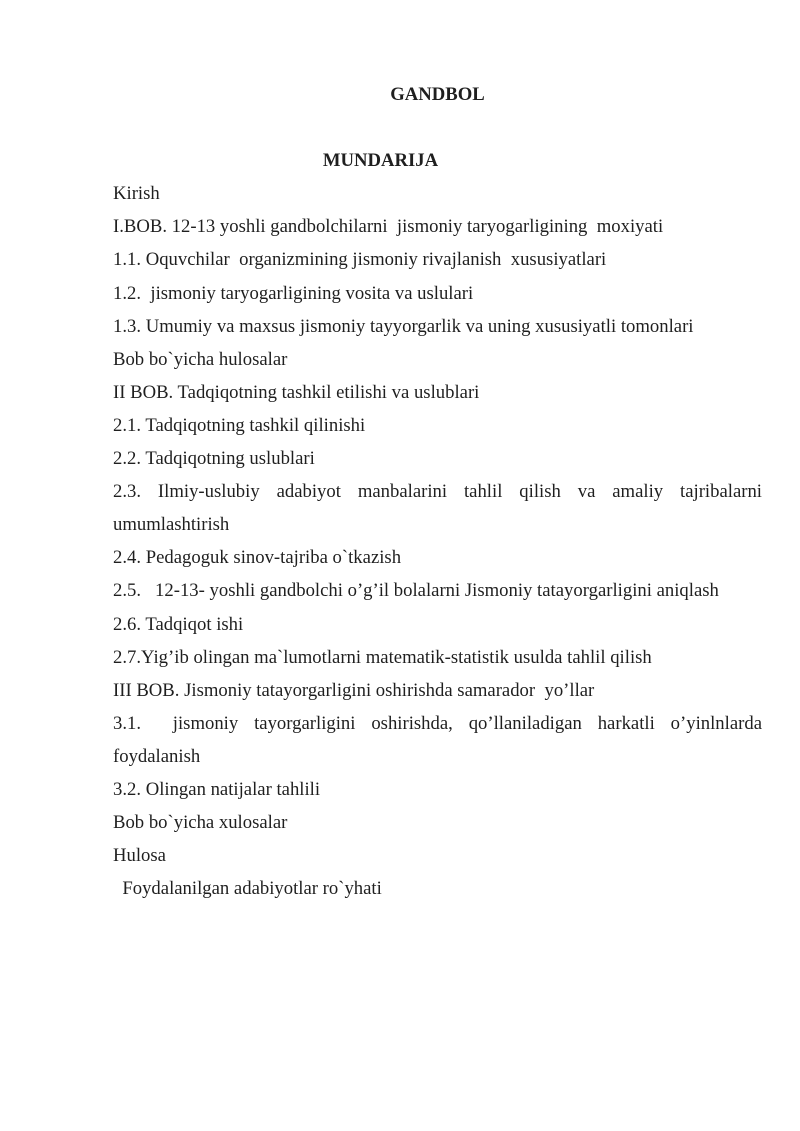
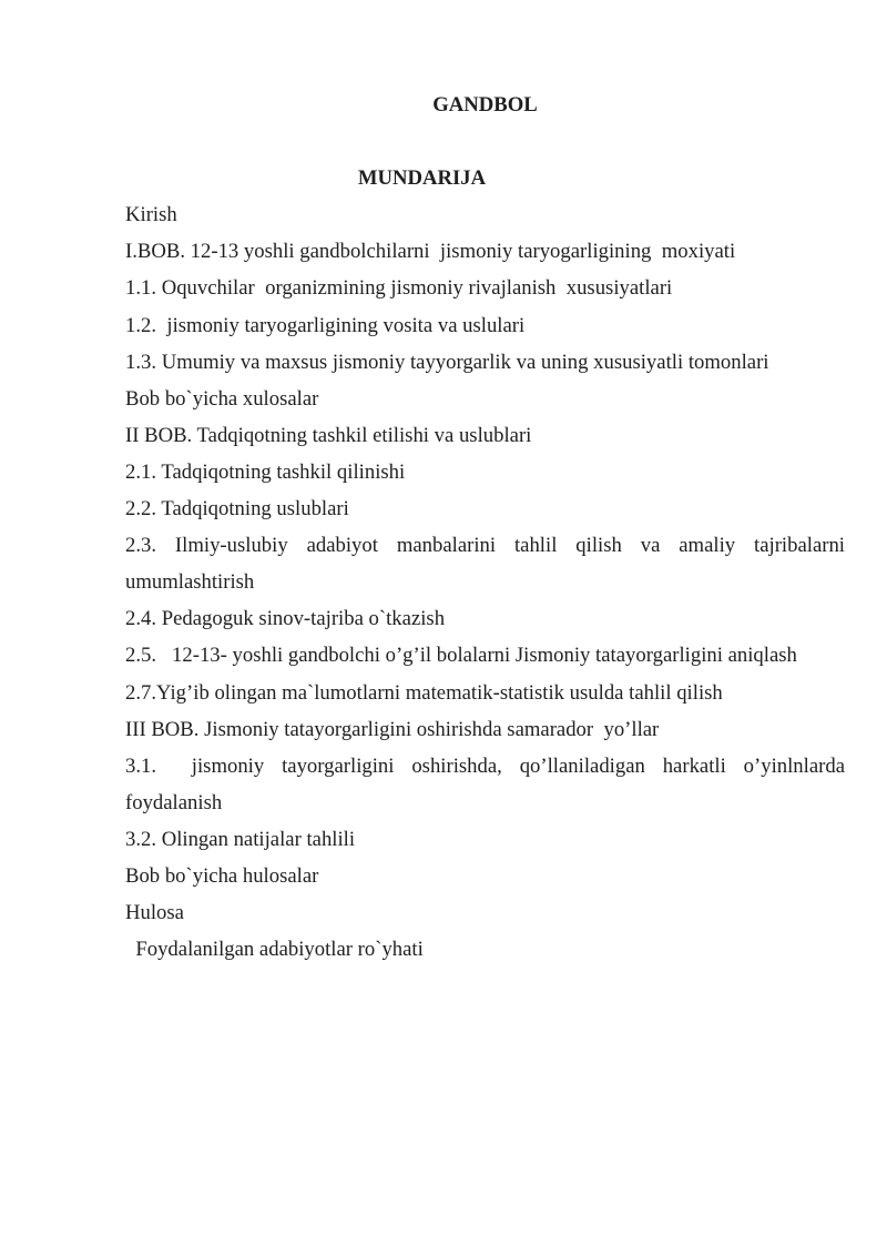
  GANDBOL
  MUNDARIJA
  Kirish
  I.BOB. 12-13 yoshli gandbolchilarni jismoniy taryogarligining moxiyati
  1.1. Oquvchilar organizmining jismoniy rivajlanish xususiyatlari
  1.2. jismoniy taryogarligining vosita va uslulari
  1.3. Umumiy va maxsus jismoniy tayyorgarlik va uning xususiyatli tomonlari
- Bob bo`yicha hulosalar
+ Bob bo`yicha xulosalar
  II BOB. Tadqiqotning tashkil etilishi va uslublari
  2.1. Tadqiqotning tashkil qilinishi
  2.2. Tadqiqotning uslublari
  2.3. Ilmiy-uslubiy adabiyot manbalarini tahlil qilish va amaliy tajribalarni umumlashtirish
  2.4. Pedagoguk sinov-tajriba o`tkazish
  2.5. 12-13- yoshli gandbolchi o’g’il bolalarni Jismoniy tatayorgarligini aniqlash
- 2.6. Tadqiqot ishi
  2.7.Yig’ib olingan ma`lumotlarni matematik-statistik usulda tahlil qilish
  III BOB. Jismoniy tatayorgarligini oshirishda samarador yo’llar
  3.1. jismoniy tayorgarligini oshirishda, qo’llaniladigan harkatli o’yinlnlarda foydalanish
  3.2. Olingan natijalar tahlili
- Bob bo`yicha xulosalar
+ Bob bo`yicha hulosalar
  Hulosa
  Foydalanilgan adabiyotlar ro`yhati
